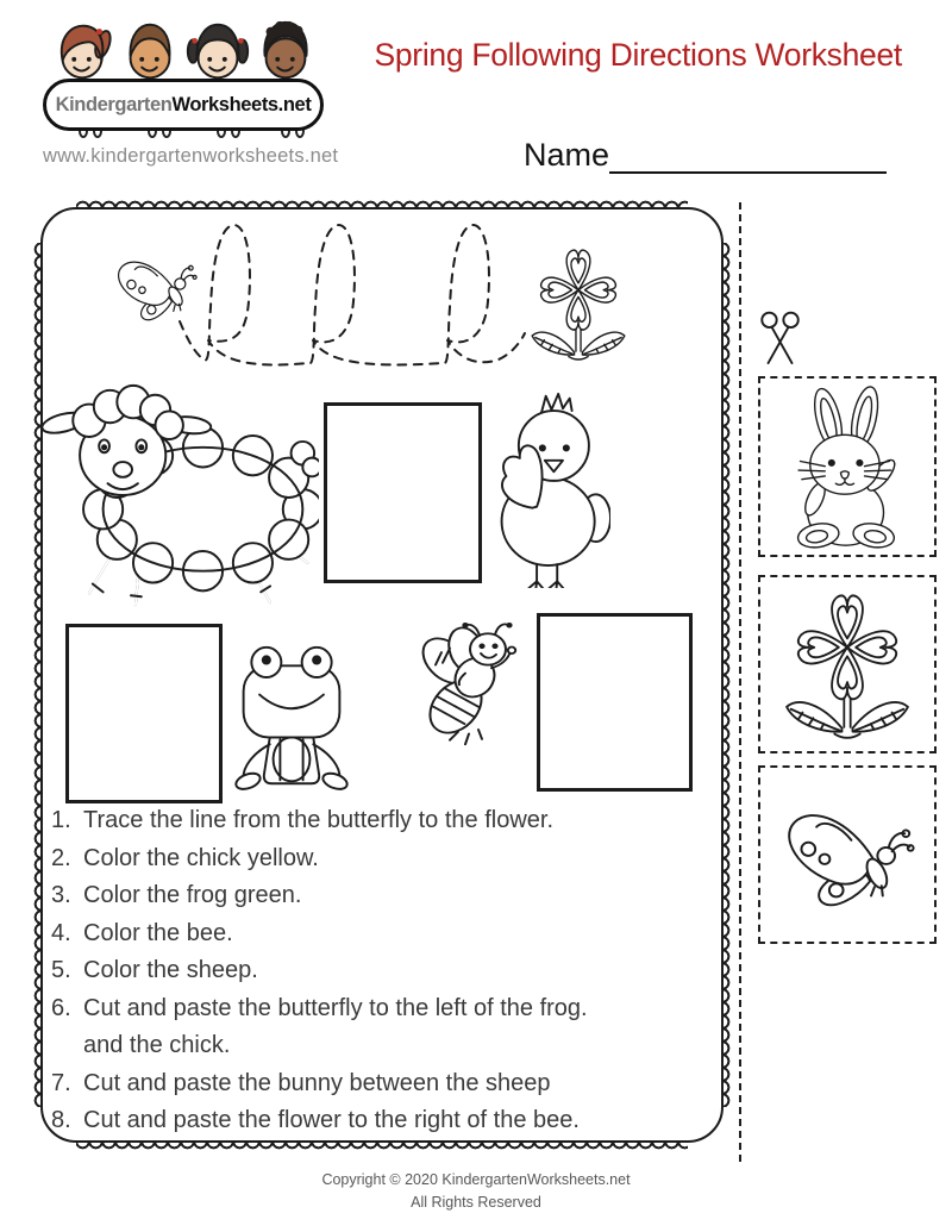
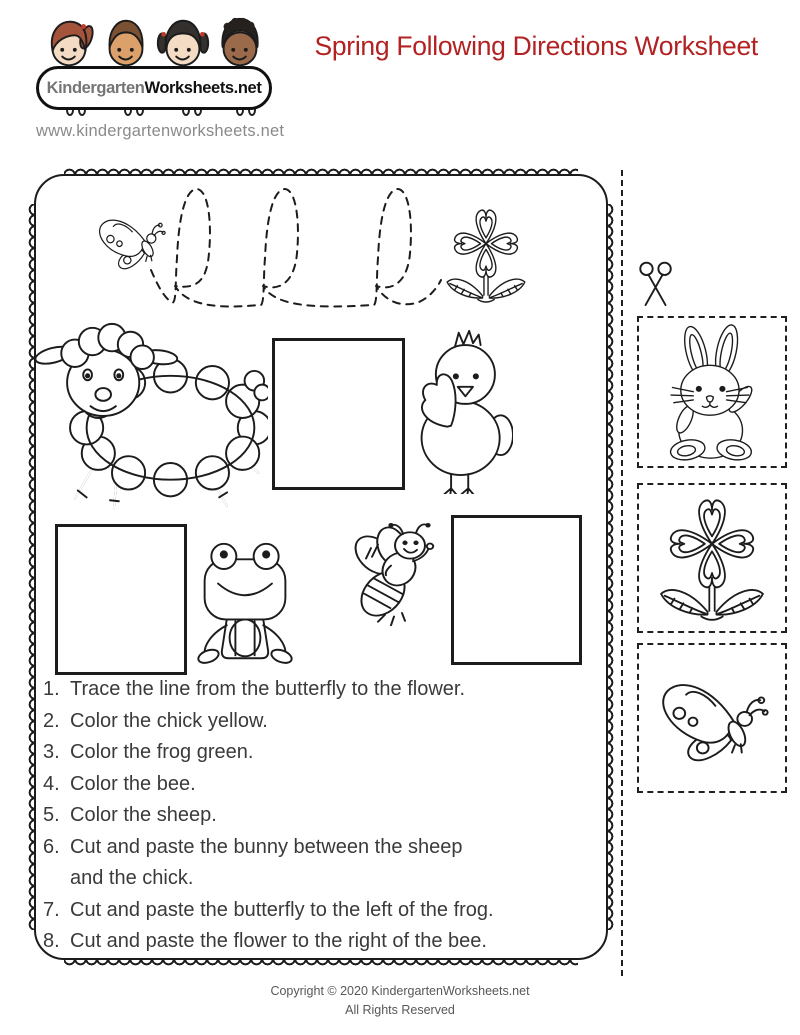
  Kindergarten
  Worksheets.net
  www.kindergartenworksheets.net
  Spring Following Directions Worksheet
- Name
  1.
  Trace the line from the butterfly to the flower.
  2.
  Color the chick yellow.
  3.
  Color the frog green.
  4.
  Color the bee.
  5.
  Color the sheep.
  6.
- Cut and paste the butterfly to the left of the frog.
+ Cut and paste the bunny between the sheep
  and the chick.
  7.
- Cut and paste the bunny between the sheep
+ Cut and paste the butterfly to the left of the frog.
  8.
  Cut and paste the flower to the right of the bee.
  Copyright © 2020 KindergartenWorksheets.net
  All Rights Reserved
